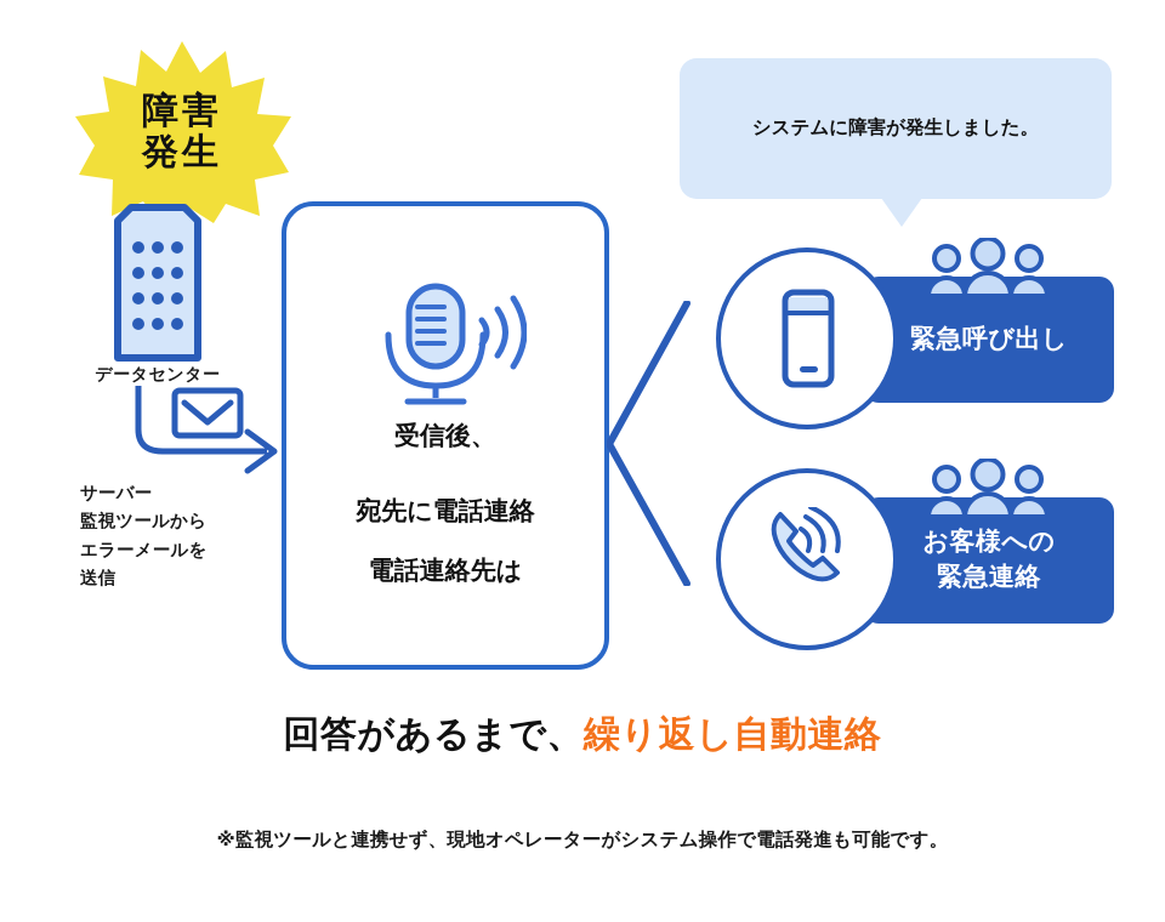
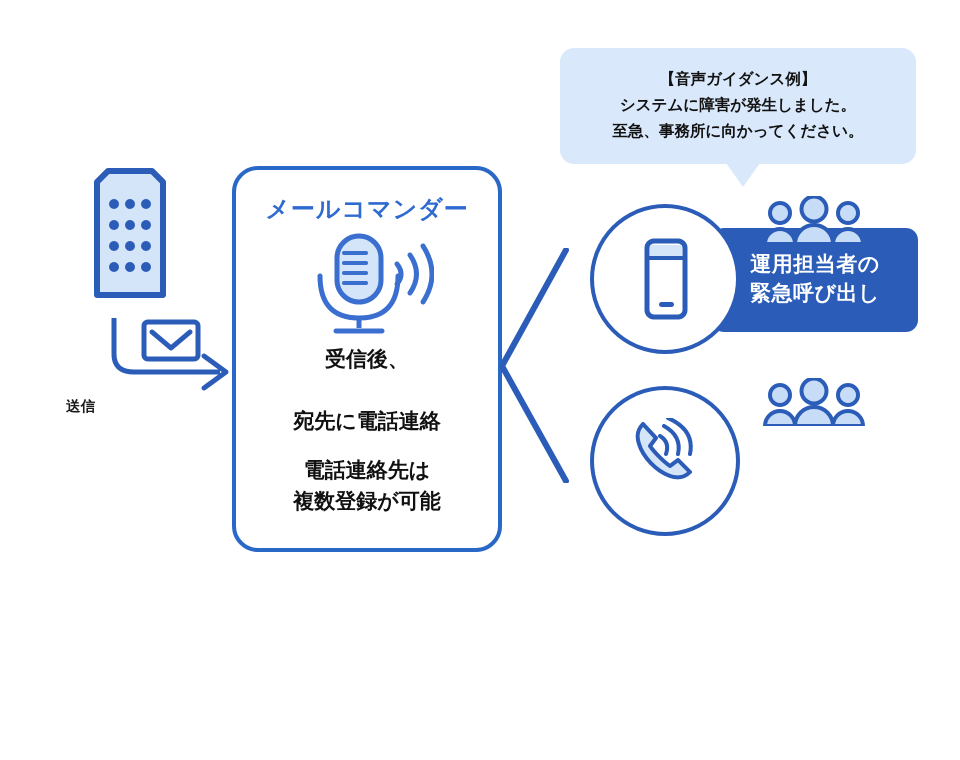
- 障害
- 発生
- データセンター
- サーバー
- 監視ツールから
- エラーメールを
  送信
+ メールコマンダー
  受信後、
  宛先に電話連絡 電話連絡先は
+ 複数登録が可能
+ 【音声ガイダンス例】
  システムに障害が発生しました。
+ 至急、事務所に向かってください。
+ 運用担当者の
  緊急呼び出し
- お客様への
- 緊急連絡
- 回答があるまで、繰り返し自動連絡
- ※監視ツールと連携せず、現地オペレーターがシステム操作で電話発進も可能です。
